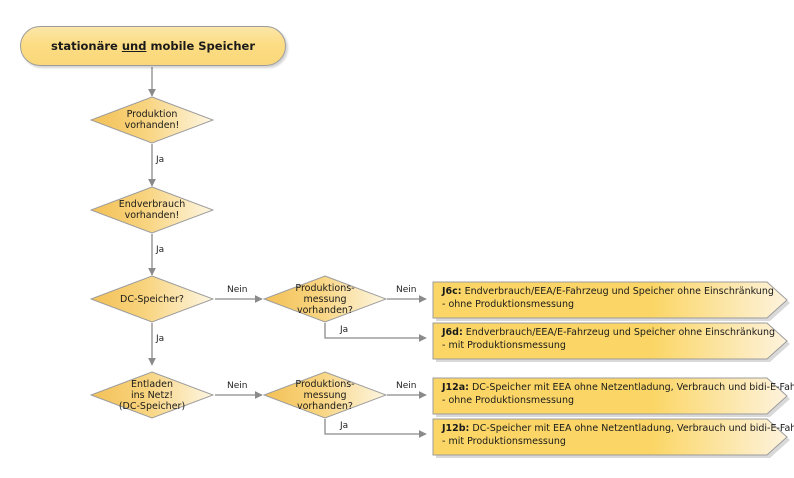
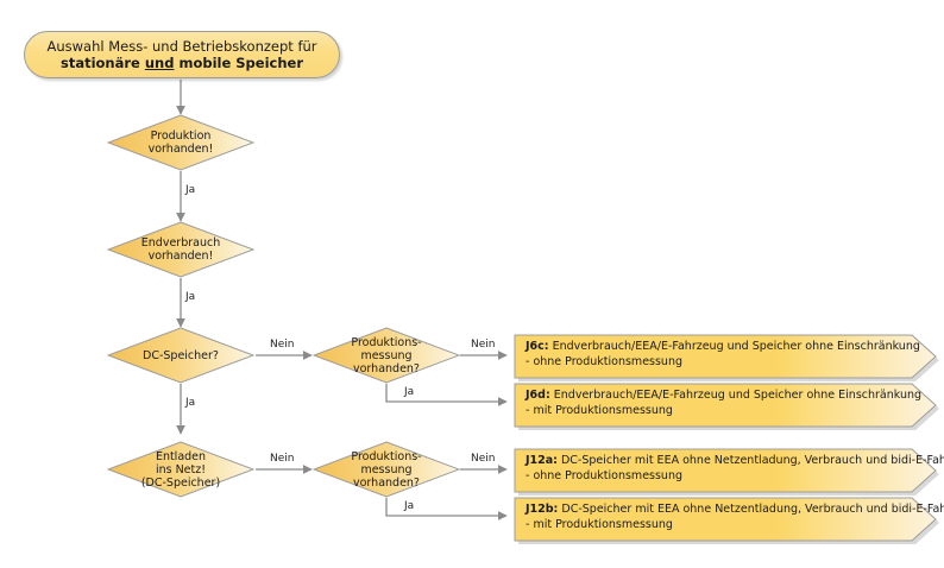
+ Auswahl Mess- und Betriebskonzept für
  stationäre und mobile Speicher
  Produktion
  vorhanden!
  Endverbrauch
  vorhanden!
  DC-Speicher?
  Produktions-
  messung
  vorhanden?
  Entladen
  ins Netz!
  (DC-Speicher)
  Produktions-
  messung
  vorhanden?
  J6c: Endverbrauch/EEA/E-Fahrzeug und Speicher ohne Einschränkung
  - ohne Produktionsmessung
  J6d: Endverbrauch/EEA/E-Fahrzeug und Speicher ohne Einschränkung
  - mit Produktionsmessung
  J12a: DC-Speicher mit EEA ohne Netzentladung, Verbrauch und bidi-E-Fah
  - ohne Produktionsmessung
  J12b: DC-Speicher mit EEA ohne Netzentladung, Verbrauch und bidi-E-Fah
  - mit Produktionsmessung
  Ja
  Ja
  Nein
  Ja
  Nein
  Ja
  Nein
  Nein
  Ja
